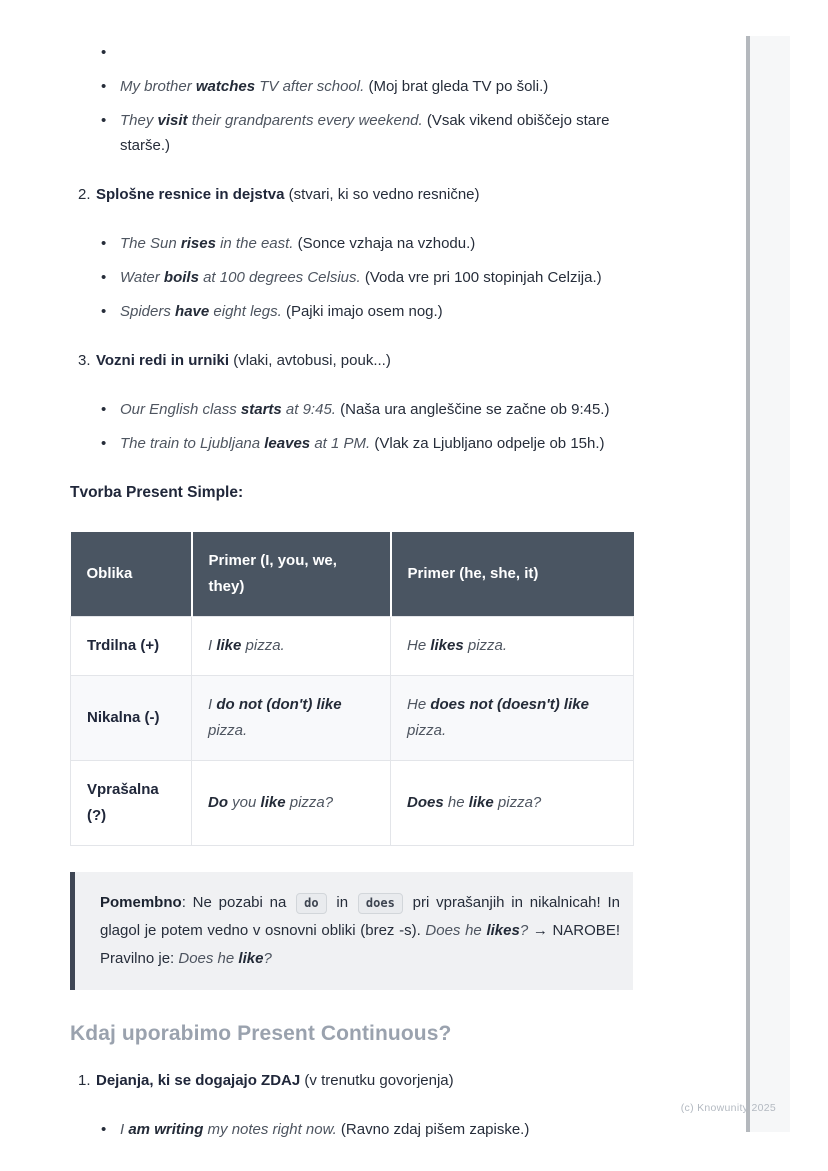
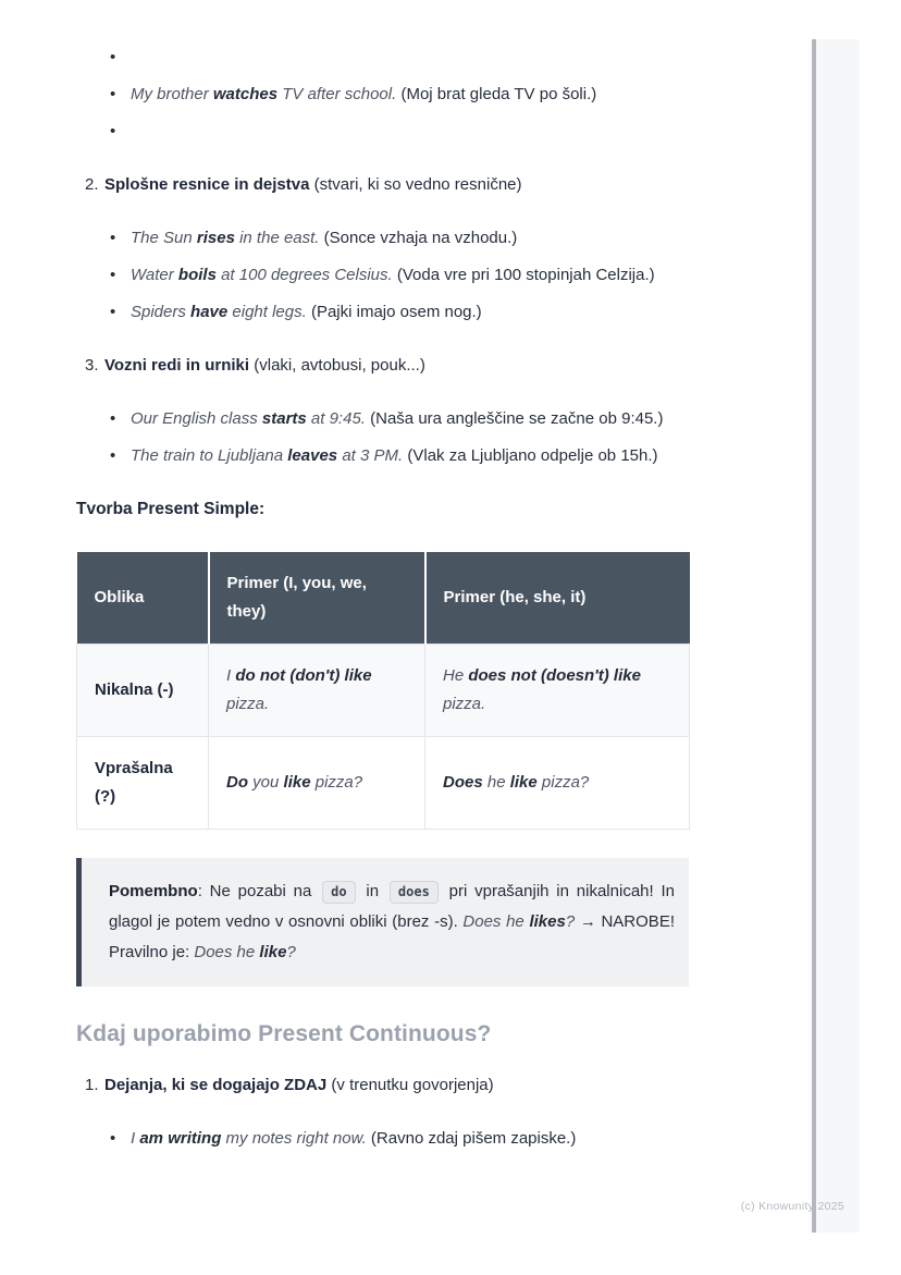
  •
  •
  My brother watches TV after school. (Moj brat gleda TV po šoli.)
  •
- They visit their grandparents every weekend. (Vsak vikend obiščejo stare starše.)
  2.
  Splošne resnice in dejstva (stvari, ki so vedno resnične)
  •
  The Sun rises in the east. (Sonce vzhaja na vzhodu.)
  •
  Water boils at 100 degrees Celsius. (Voda vre pri 100 stopinjah Celzija.)
  •
  Spiders have eight legs. (Pajki imajo osem nog.)
  3.
  Vozni redi in urniki (vlaki, avtobusi, pouk...)
  •
  Our English class starts at 9:45. (Naša ura angleščine se začne ob 9:45.)
  •
- The train to Ljubljana leaves at 1 PM. (Vlak za Ljubljano odpelje ob 15h.)
+ The train to Ljubljana leaves at 3 PM. (Vlak za Ljubljano odpelje ob 15h.)
  Tvorba Present Simple:
  Oblika	Primer (I, you, we, they)	Primer (he, she, it)
- Trdilna (+)	I like pizza.	He likes pizza.
  Nikalna (-)	I do not (don't) like pizza.	He does not (doesn't) like pizza.
  Vprašalna (?)	Do you like pizza?	Does he like pizza?
  Pomembno: Ne pozabi na do in does pri vprašanjih in nikalnicah! In glagol je potem vedno v osnovni obliki (brez -s). Does he likes? → NAROBE! Pravilno je: Does he like?
  Kdaj uporabimo Present Continuous?
  1.
  Dejanja, ki se dogajajo ZDAJ (v trenutku govorjenja)
  •
  I am writing my notes right now. (Ravno zdaj pišem zapiske.)
  (c) Knowunity 2025
